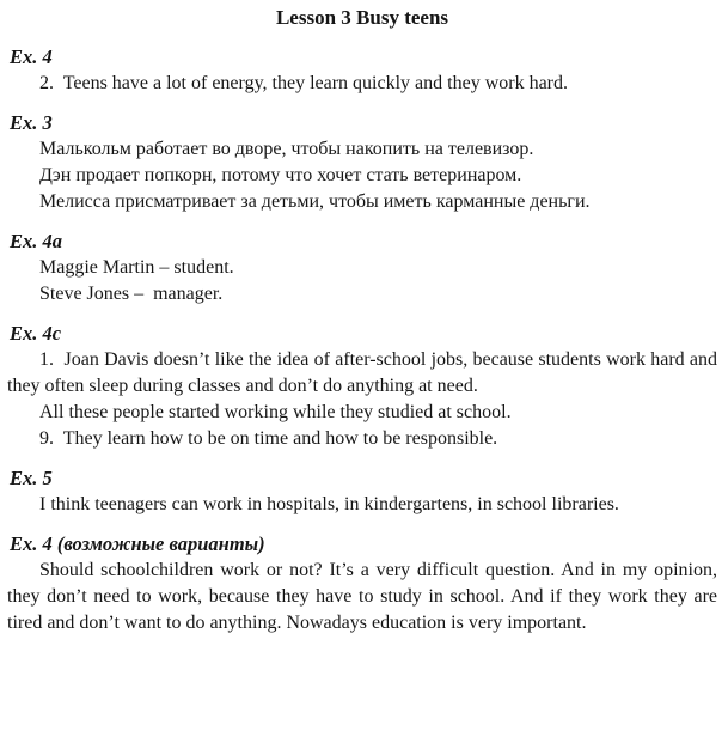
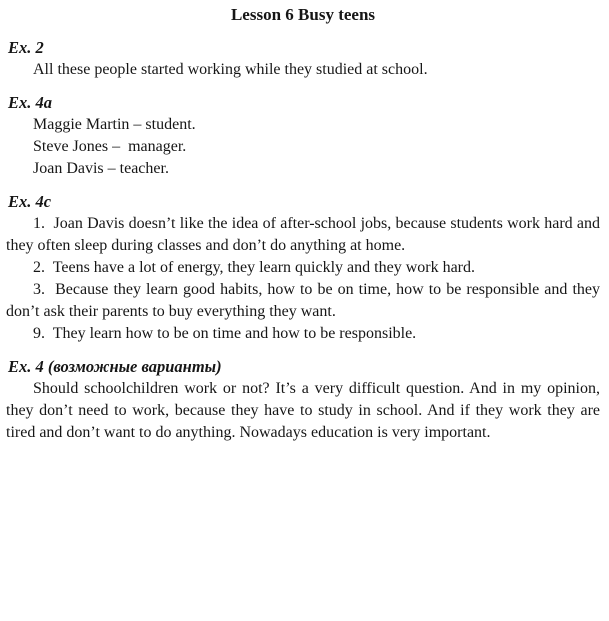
- Lesson 3 Busy teens
+ Lesson 6 Busy teens
- Ex. 4
+ Ex. 2
- 2. Teens have a lot of energy, they learn quickly and they work hard.
+ All these people started working while they studied at school.
- Ex. 3
- Малькольм работает во дворе, чтобы накопить на телевизор.
- Дэн продает попкорн, потому что хочет стать ветеринаром.
- Мелисса присматривает за детьми, чтобы иметь карманные деньги.
  Ex. 4a
  Maggie Martin – student.
  Steve Jones – manager.
+ Joan Davis – teacher.
  Ex. 4c
- 1. Joan Davis doesn’t like the idea of after-school jobs, because students work hard and they often sleep during classes and don’t do anything at need.
+ 1. Joan Davis doesn’t like the idea of after-school jobs, because students work hard and they often sleep during classes and don’t do anything at home.
- All these people started working while they studied at school.
+ 2. Teens have a lot of energy, they learn quickly and they work hard.
+ 3. Because they learn good habits, how to be on time, how to be respon­sible and they don’t ask their parents to buy everything they want.
  9. They learn how to be on time and how to be responsible.
- Ex. 5
- I think teenagers can work in hospitals, in kindergartens, in school libraries.
  Ex. 4 (возможные варианты)
  Should schoolchildren work or not? It’s a very difficult question. And in my opinion, they don’t need to work, because they have to study in school. And if they work they are tired and don’t want to do anything. Nowadays edu­cation is very important.
